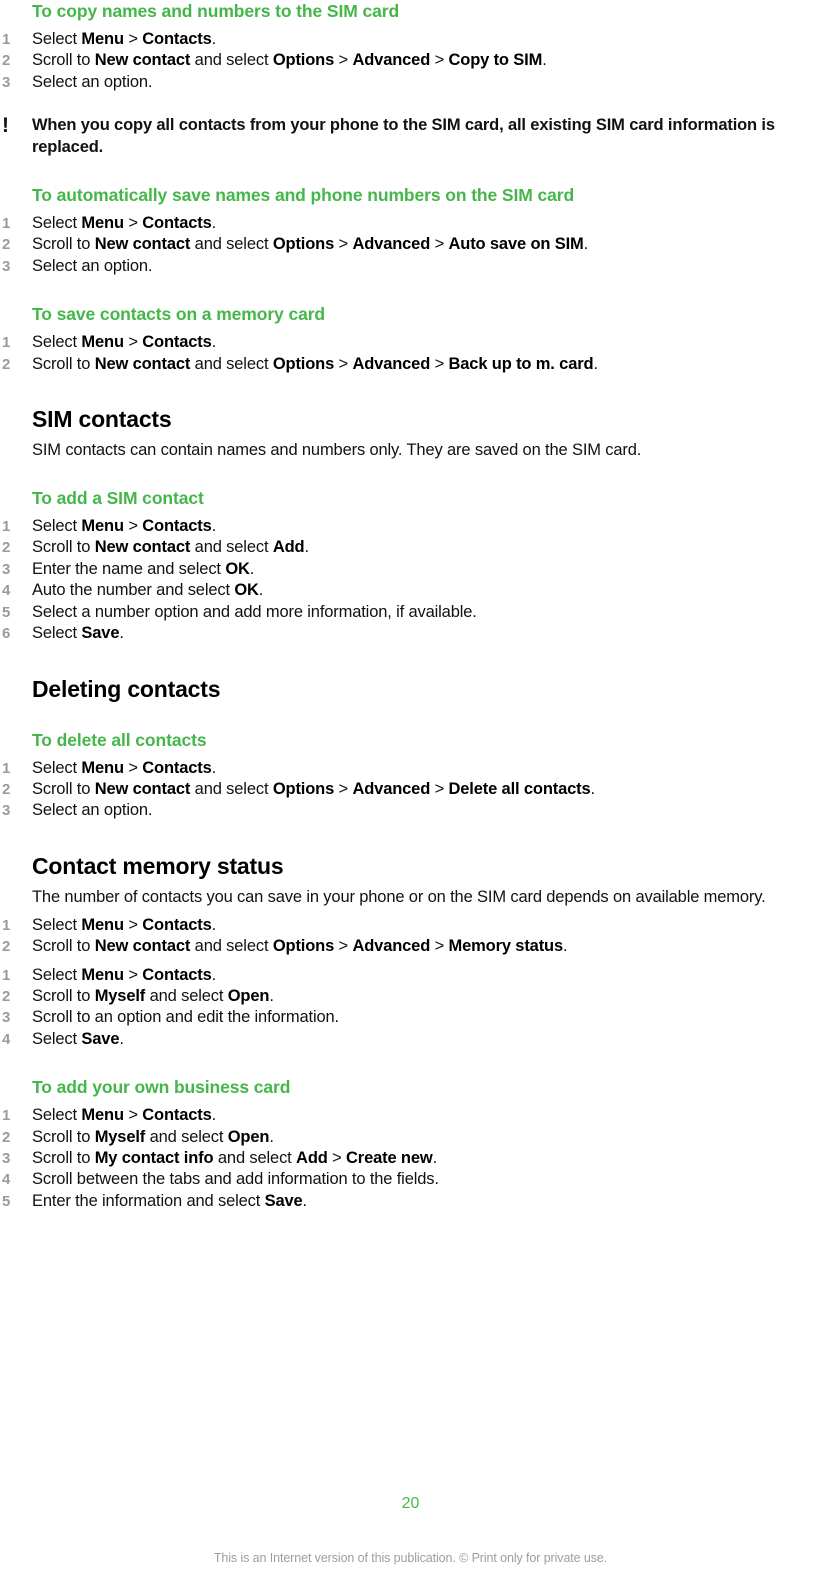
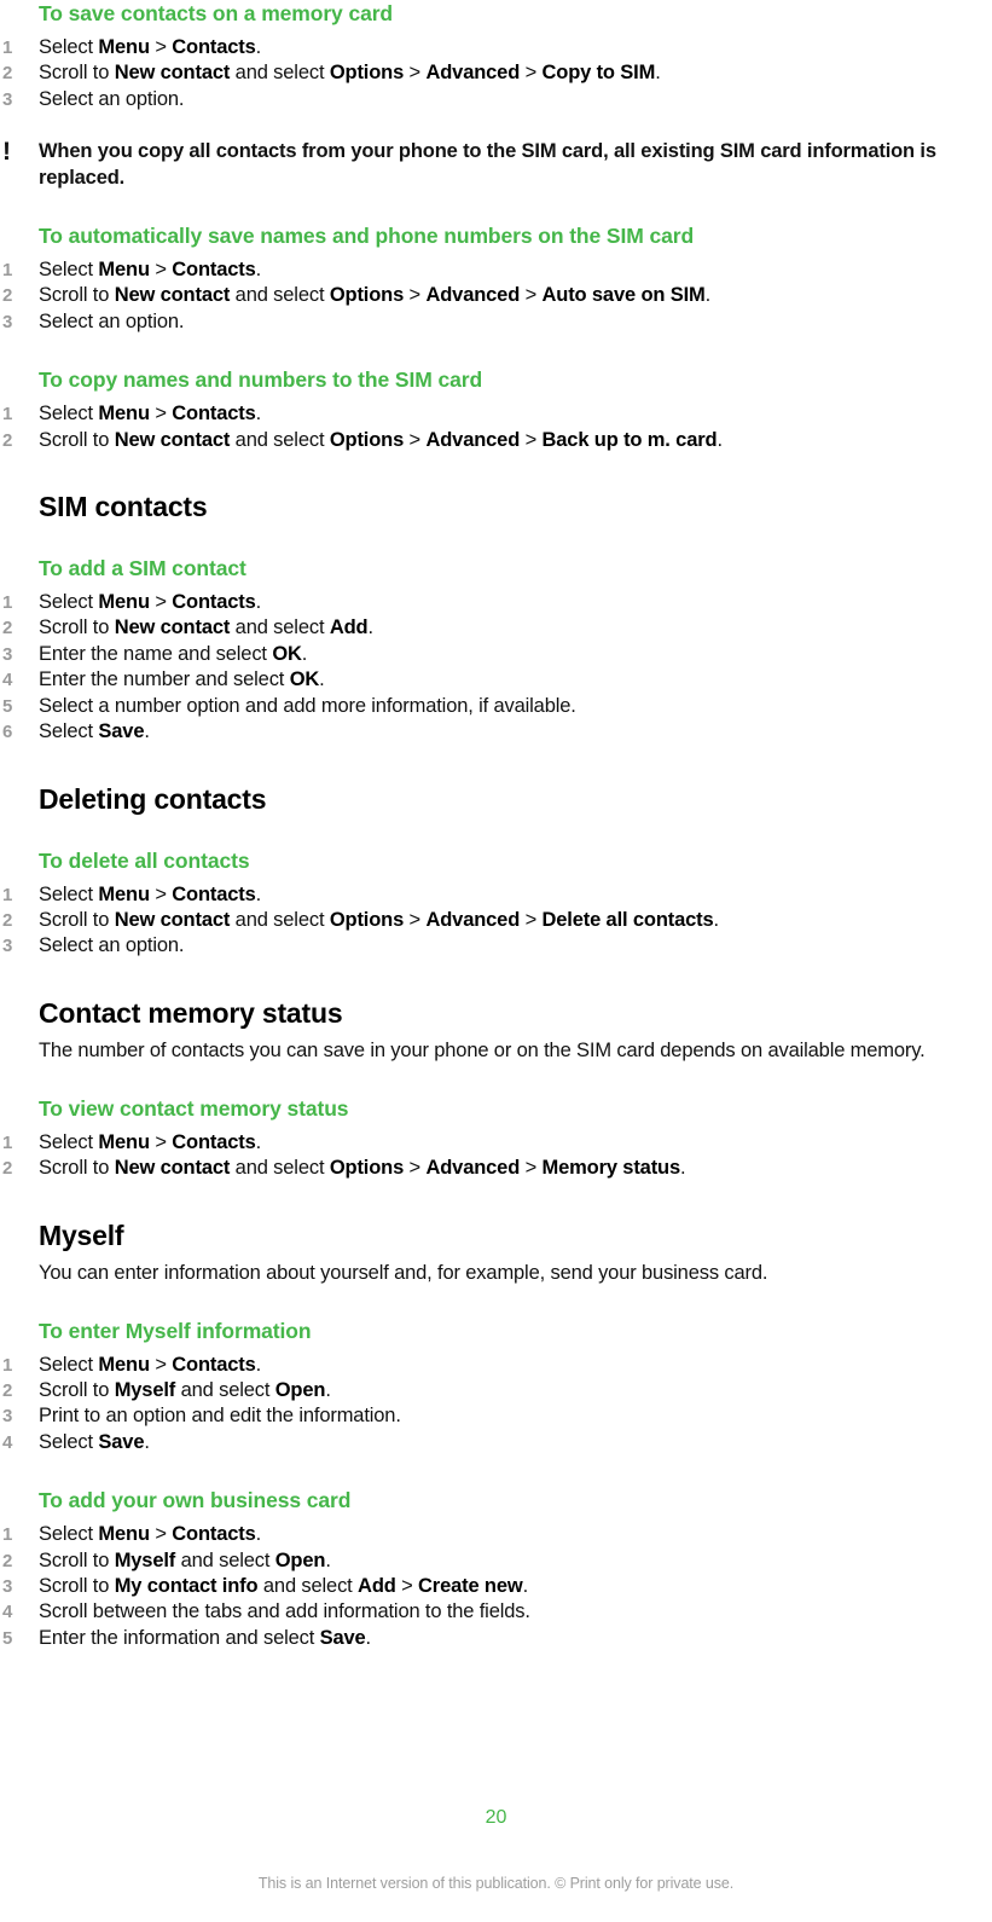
- To copy names and numbers to the SIM card
+ To save contacts on a memory card
  1
  Select Menu > Contacts.
  2
  Scroll to New contact and select Options > Advanced > Copy to SIM.
  3
  Select an option.
  !
  When you copy all contacts from your phone to the SIM card, all existing SIM card information is replaced.
  To automatically save names and phone numbers on the SIM card
  1
  Select Menu > Contacts.
  2
  Scroll to New contact and select Options > Advanced > Auto save on SIM.
  3
  Select an option.
- To save contacts on a memory card
+ To copy names and numbers to the SIM card
  1
  Select Menu > Contacts.
  2
  Scroll to New contact and select Options > Advanced > Back up to m. card.
  SIM contacts
- SIM contacts can contain names and numbers only. They are saved on the SIM card.
  To add a SIM contact
  1
  Select Menu > Contacts.
  2
  Scroll to New contact and select Add.
  3
  Enter the name and select OK.
  4
- Auto the number and select OK.
+ Enter the number and select OK.
  5
  Select a number option and add more information, if available.
  6
  Select Save.
  Deleting contacts
  To delete all contacts
  1
  Select Menu > Contacts.
  2
  Scroll to New contact and select Options > Advanced > Delete all contacts.
  3
  Select an option.
  Contact memory status
  The number of contacts you can save in your phone or on the SIM card depends on available memory.
+ To view contact memory status
  1
  Select Menu > Contacts.
  2
  Scroll to New contact and select Options > Advanced > Memory status.
+ Myself
+ You can enter information about yourself and, for example, send your business card.
+ To enter Myself information
  1
  Select Menu > Contacts.
  2
  Scroll to Myself and select Open.
  3
- Scroll to an option and edit the information.
+ Print to an option and edit the information.
  4
  Select Save.
  To add your own business card
  1
  Select Menu > Contacts.
  2
  Scroll to Myself and select Open.
  3
  Scroll to My contact info and select Add > Create new.
  4
  Scroll between the tabs and add information to the fields.
  5
  Enter the information and select Save.
  20
  This is an Internet version of this publication. © Print only for private use.
